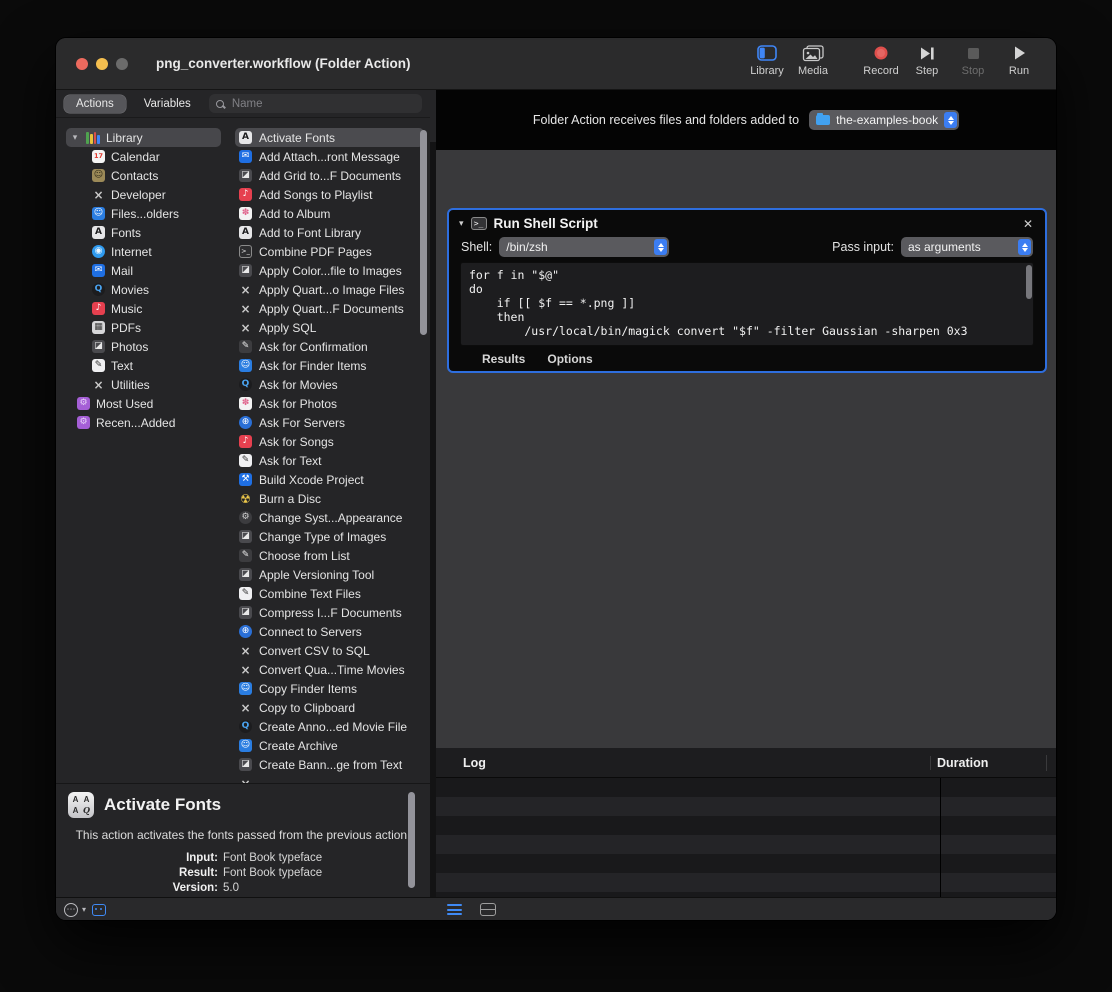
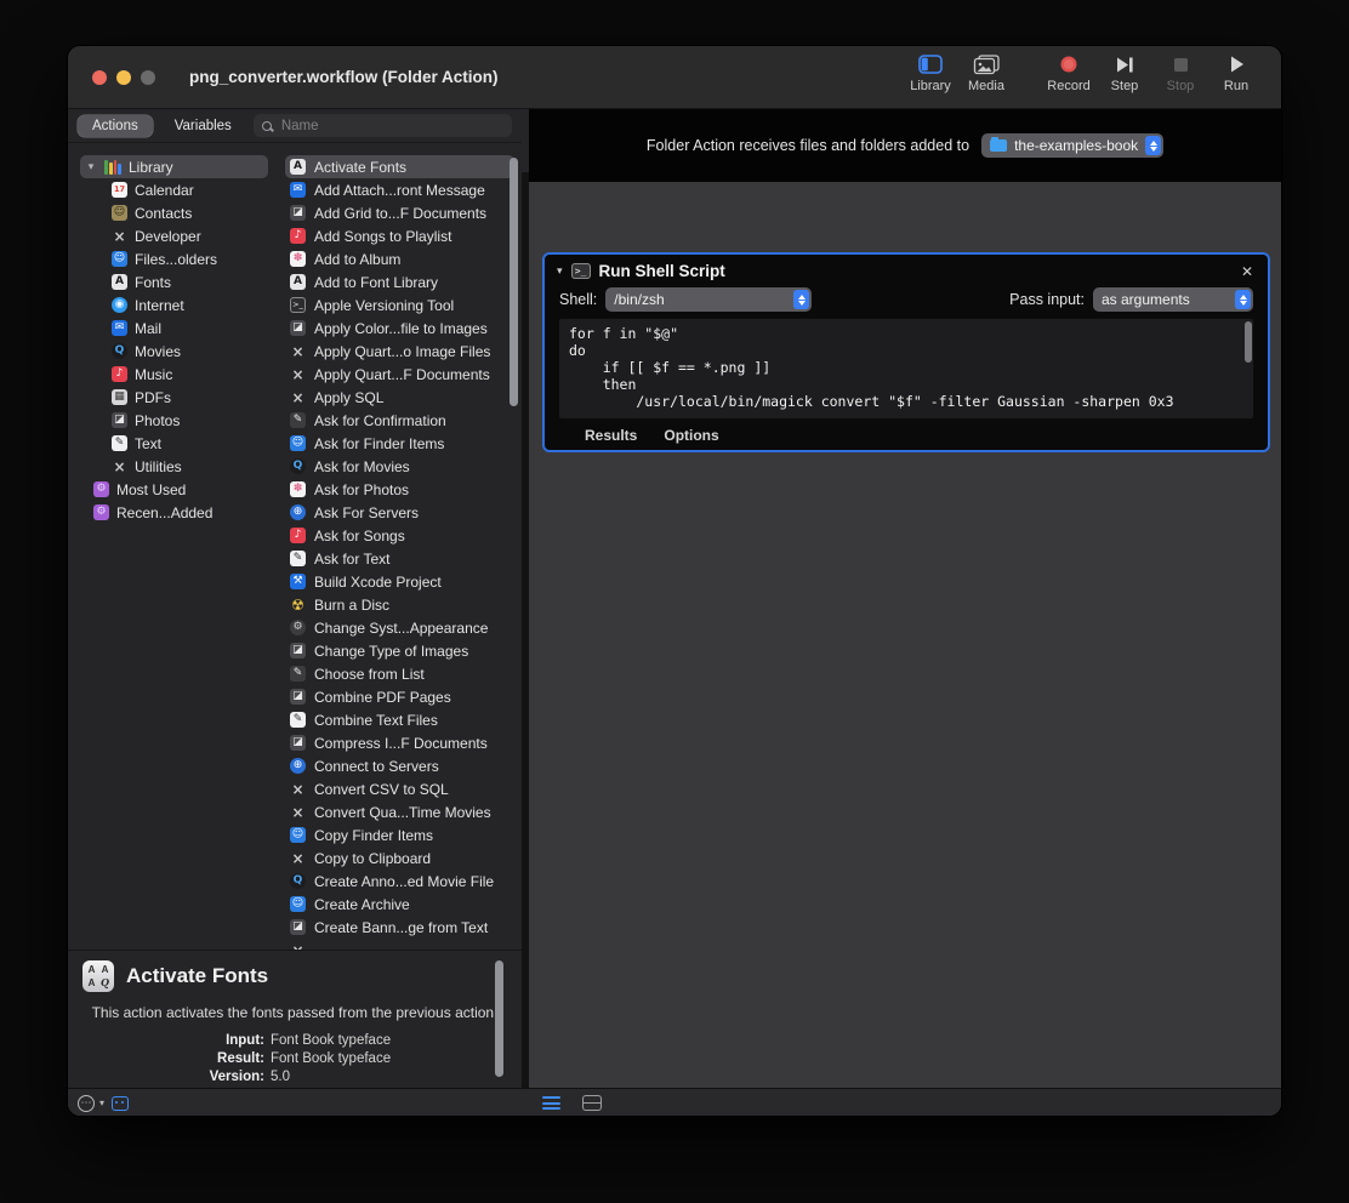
  png_converter.workflow (Folder Action)
  Library
  Media
  Record
  Step
  Stop
  Run
  Actions
  Variables
  Name
  ▾
  Library
  17
  Calendar
  ☺
  Contacts
  ×
  Developer
  ☺
  Files...olders
  A
  Fonts
  ◉
  Internet
  ✉
  Mail
  Q
  Movies
  ♪
  Music
  ▦
  PDFs
  ◪
  Photos
  ✎
  Text
  ×
  Utilities
  ⚙
  Most Used
  ⚙
  Recen...Added
  A
  Activate Fonts
  ✉
  Add Attach...ront Message
  ◪
  Add Grid to...F Documents
  ♪
  Add Songs to Playlist
  ✽
  Add to Album
  A
  Add to Font Library
  >_
- Combine PDF Pages
+ Apple Versioning Tool
  ◪
  Apply Color...file to Images
  ×
  Apply Quart...o Image Files
  ×
  Apply Quart...F Documents
  ×
  Apply SQL
  ✎
  Ask for Confirmation
  ☺
  Ask for Finder Items
  Q
  Ask for Movies
  ✽
  Ask for Photos
  ⊕
  Ask For Servers
  ♪
  Ask for Songs
  ✎
  Ask for Text
  ⚒
  Build Xcode Project
  ☢
  Burn a Disc
  ⚙
  Change Syst...Appearance
  ◪
  Change Type of Images
  ✎
  Choose from List
  ◪
- Apple Versioning Tool
+ Combine PDF Pages
  ✎
  Combine Text Files
  ◪
  Compress I...F Documents
  ⊕
  Connect to Servers
  ×
  Convert CSV to SQL
  ×
  Convert Qua...Time Movies
  ☺
  Copy Finder Items
  ×
  Copy to Clipboard
  Q
  Create Anno...ed Movie File
  ☺
  Create Archive
  ◪
  Create Bann...ge from Text
  A
  A
  A
  Q
  Activate Fonts
  This action activates the fonts passed from the previous action
  Input:
  Font Book typeface
  Result:
  Font Book typeface
  Version:
  5.0
  Folder Action receives files and folders added to
  the-examples-book
  ▾
  >_
  Run Shell Script
  ✕
  Shell:
  /bin/zsh
  Pass input:
  as arguments
  for f in "$@"
  do
  if [[ $f == *.png ]]
  then
  /usr/local/bin/magick convert "$f" -filter Gaussian -sharpen 0x3
  Results
  Options
- Log
- Duration
  ⋯
  ▾
